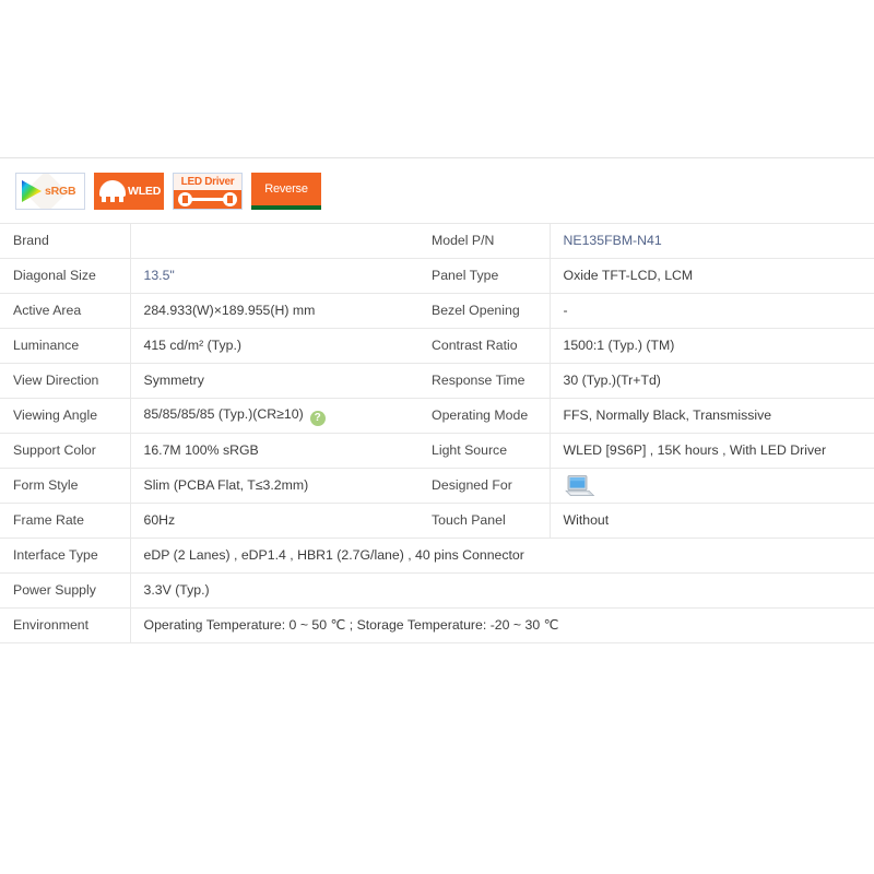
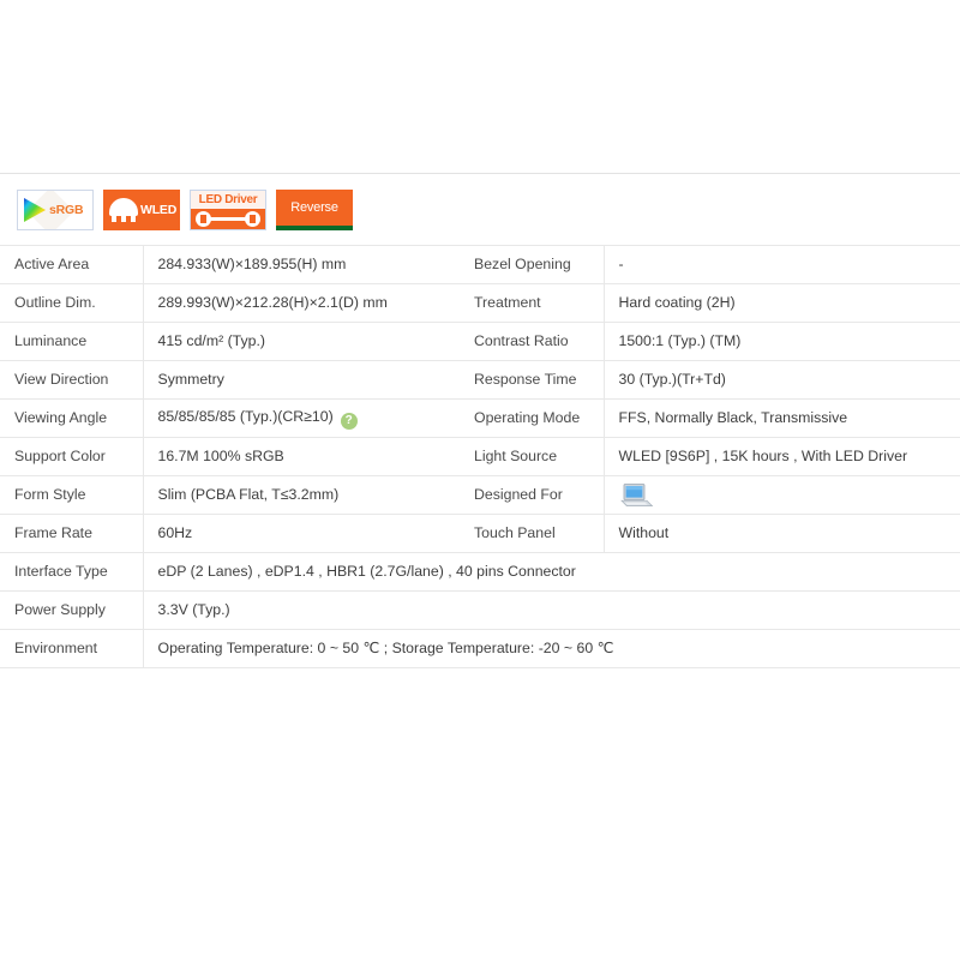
  sRGB
  WLED
  LED Driver
  Reverse
- Brand		Model P/N	NE135FBM-N41
- Diagonal Size	13.5"	Panel Type	Oxide TFT-LCD, LCM
  Active Area	284.933(W)×189.955(H) mm	Bezel Opening	-
+ Outline Dim.	289.993(W)×212.28(H)×2.1(D) mm	Treatment	Hard coating (2H)
  Luminance	415 cd/m² (Typ.)	Contrast Ratio	1500:1 (Typ.) (TM)
  View Direction	Symmetry	Response Time	30 (Typ.)(Tr+Td)
  Viewing Angle	85/85/85/85 (Typ.)(CR≥10) ?	Operating Mode	FFS, Normally Black, Transmissive
  Support Color	16.7M 100% sRGB	Light Source	WLED [9S6P] , 15K hours , With LED Driver
  Form Style	Slim (PCBA Flat, T≤3.2mm)	Designed For
  Frame Rate	60Hz	Touch Panel	Without
  Interface Type	eDP (2 Lanes) , eDP1.4 , HBR1 (2.7G/lane) , 40 pins Connector
  Power Supply	3.3V (Typ.)
- Environment	Operating Temperature: 0 ~ 50 ℃ ; Storage Temperature: -20 ~ 30 ℃
+ Environment	Operating Temperature: 0 ~ 50 ℃ ; Storage Temperature: -20 ~ 60 ℃
